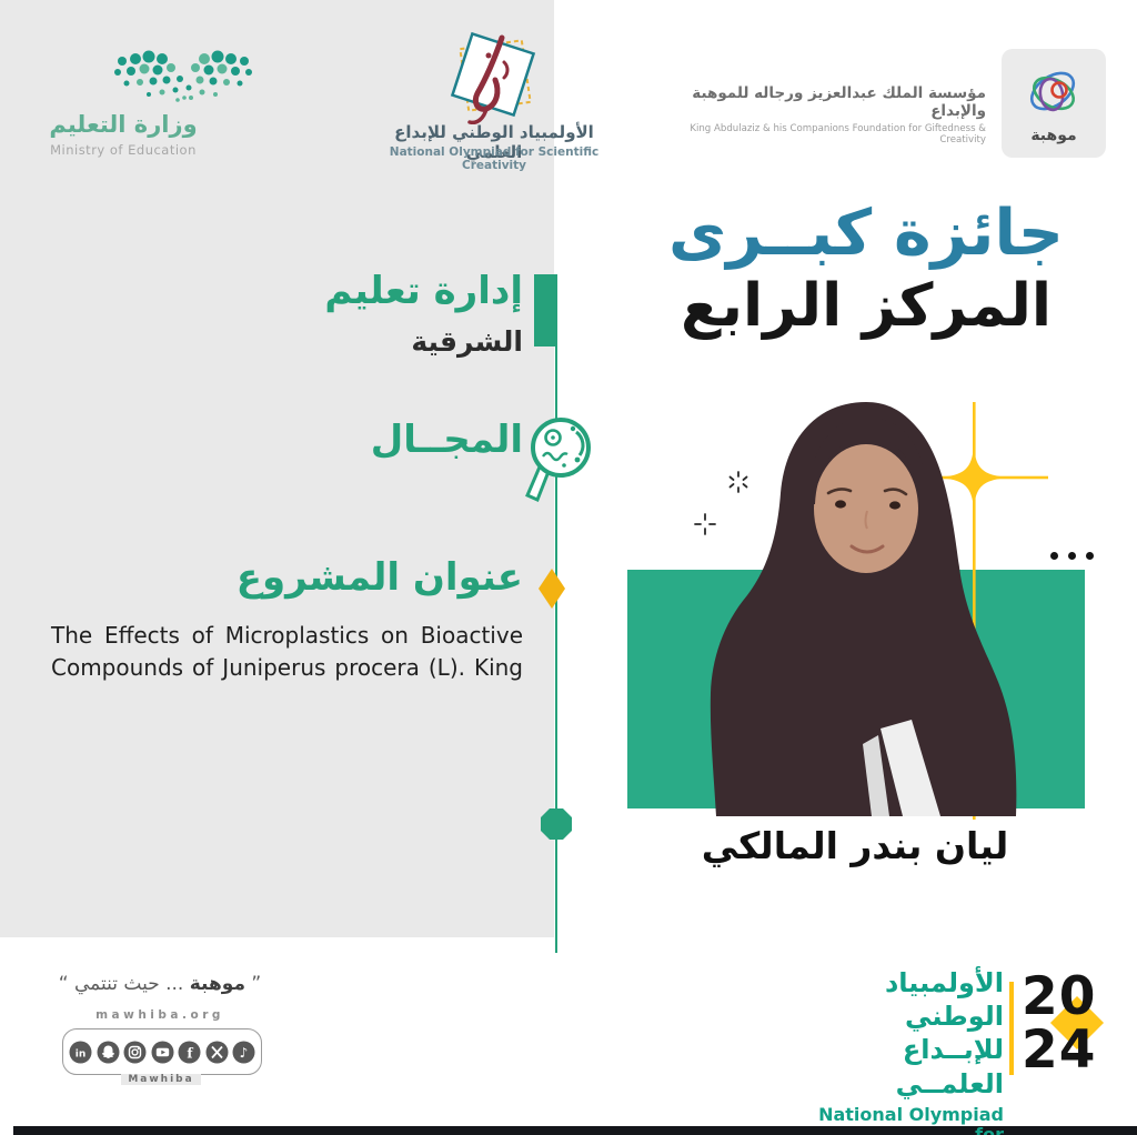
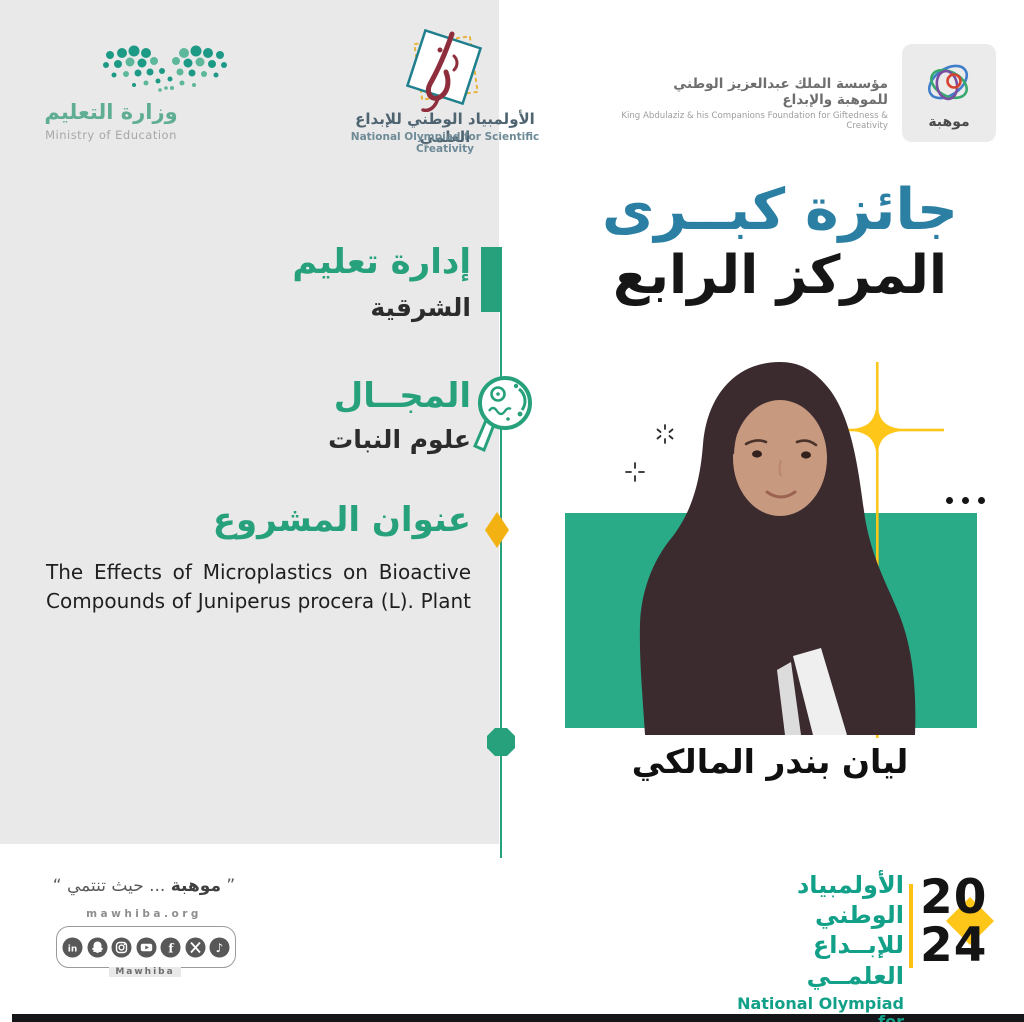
  وزارة التعليم
  Ministry of Education
  الأولمبياد الوطني للإبداع العلمي
  National Olympiad for Scientific Creativity
- مؤسسة الملك عبدالعزيز ورجاله للموهبة والإبداع
+ مؤسسة الملك عبدالعزيز الوطني للموهبة والإبداع
  King Abdulaziz & his Companions Foundation for Giftedness & Creativity
  موهبة
  جائزة كبــرى
  المركز الرابع
  إدارة تعليم
  الشرقية
  المجــال
+ علوم النبات
  عنوان المشروع
  The Effects of Microplastics on Bioactive
- Compounds of Juniperus procera (L). King
+ Compounds of Juniperus procera (L). Plant
  ليان بندر المالكي
  ” موهبة ... حيث تنتمي “
  mawhiba.org
  in
  f
  ♪
  Mawhiba
  20
  24
  الأولمبياد الوطني
  للإبــداع العلمــي
  National Olympiad
